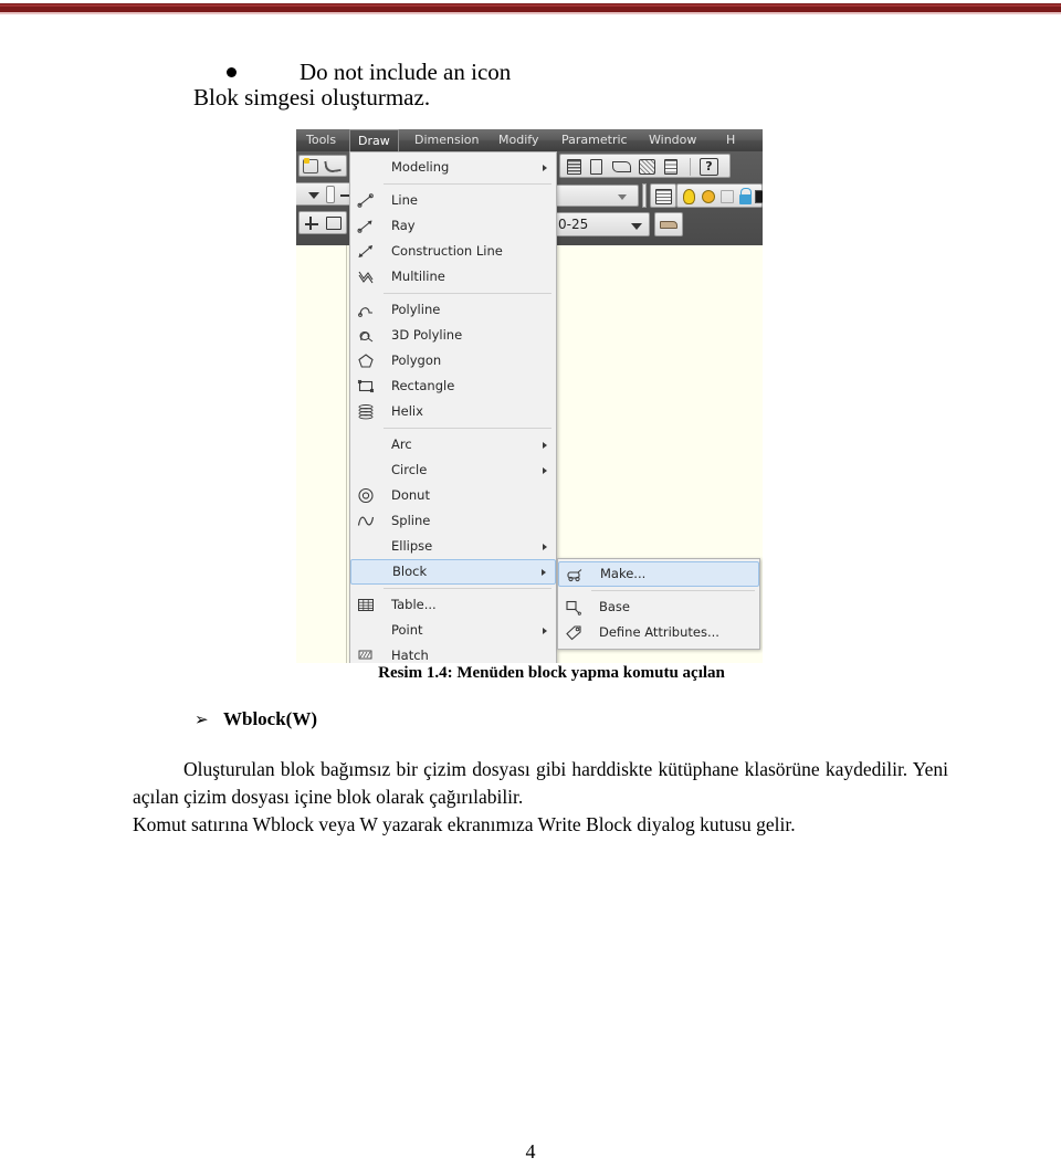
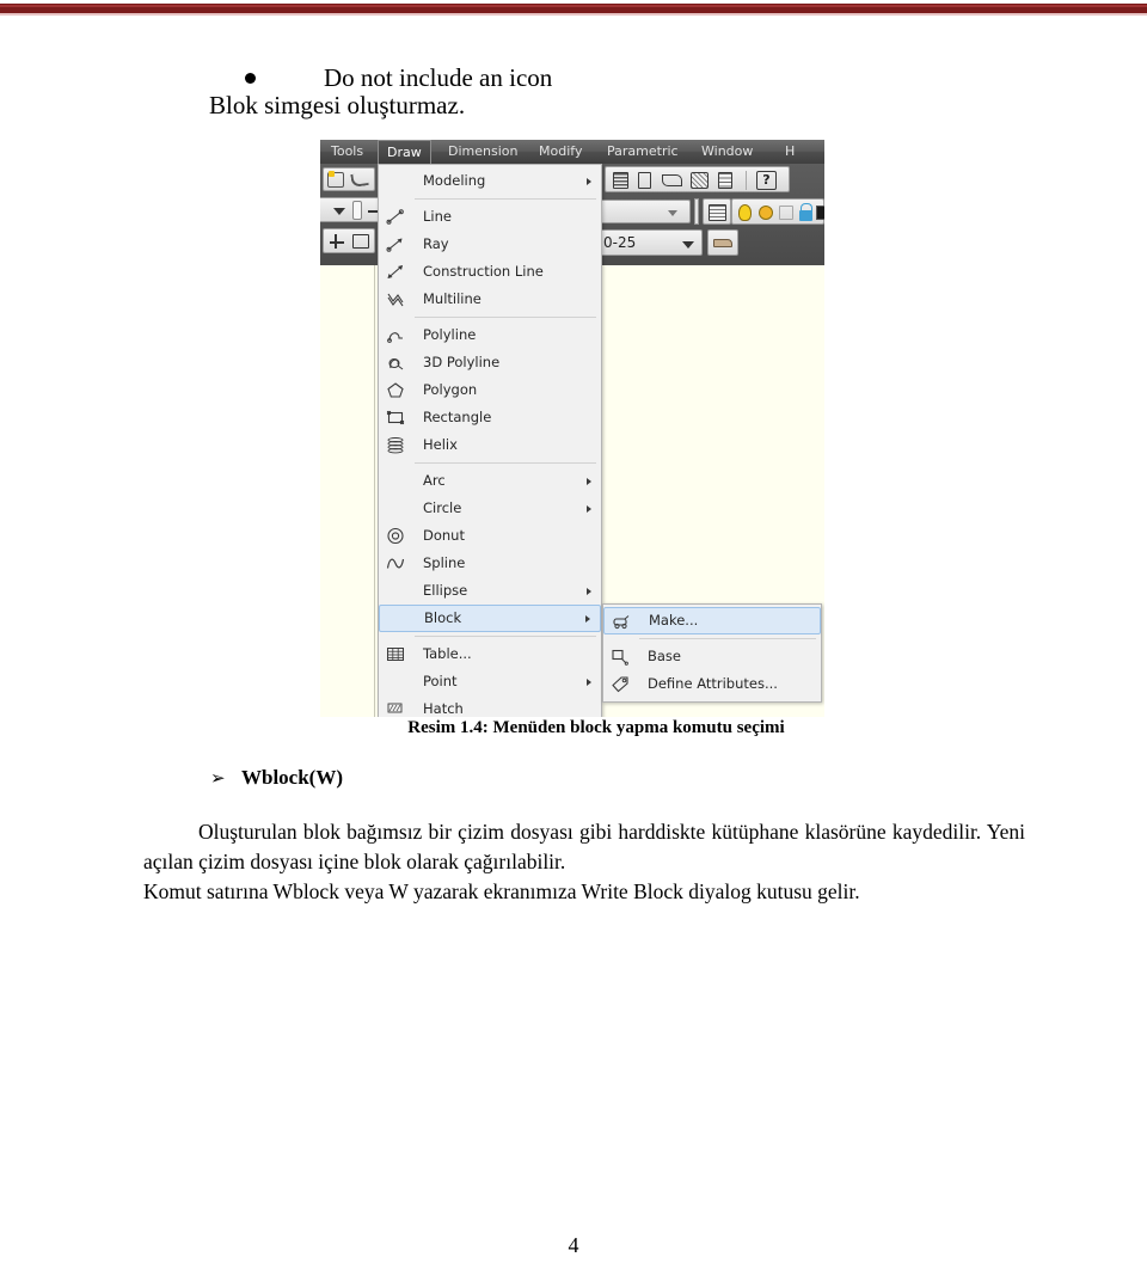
  Do not include an icon
  Blok simgesi oluşturmaz.
  Tools
  Draw
  Dimension
  Modify
  Parametric
  Window
  H
  ?
  0-25
  Modeling
  Line
  Ray
  Construction Line
  Multiline
  Polyline
  3D Polyline
  Polygon
  Rectangle
  Helix
  Arc
  Circle
  Donut
  Spline
  Ellipse
  Block
  Table...
  Point
  Hatch
  Make...
  Base
  Define Attributes...
- Resim 1.4: Menüden block yapma komutu açılan
+ Resim 1.4: Menüden block yapma komutu seçimi
  ➢ Wblock(W)
  Oluşturulan blok bağımsız bir çizim dosyası gibi harddiskte kütüphane klasörüne kaydedilir. Yeni açılan çizim dosyası içine blok olarak çağırılabilir.
  Komut satırına Wblock veya W yazarak ekranımıza Write Block diyalog kutusu gelir.
  4
